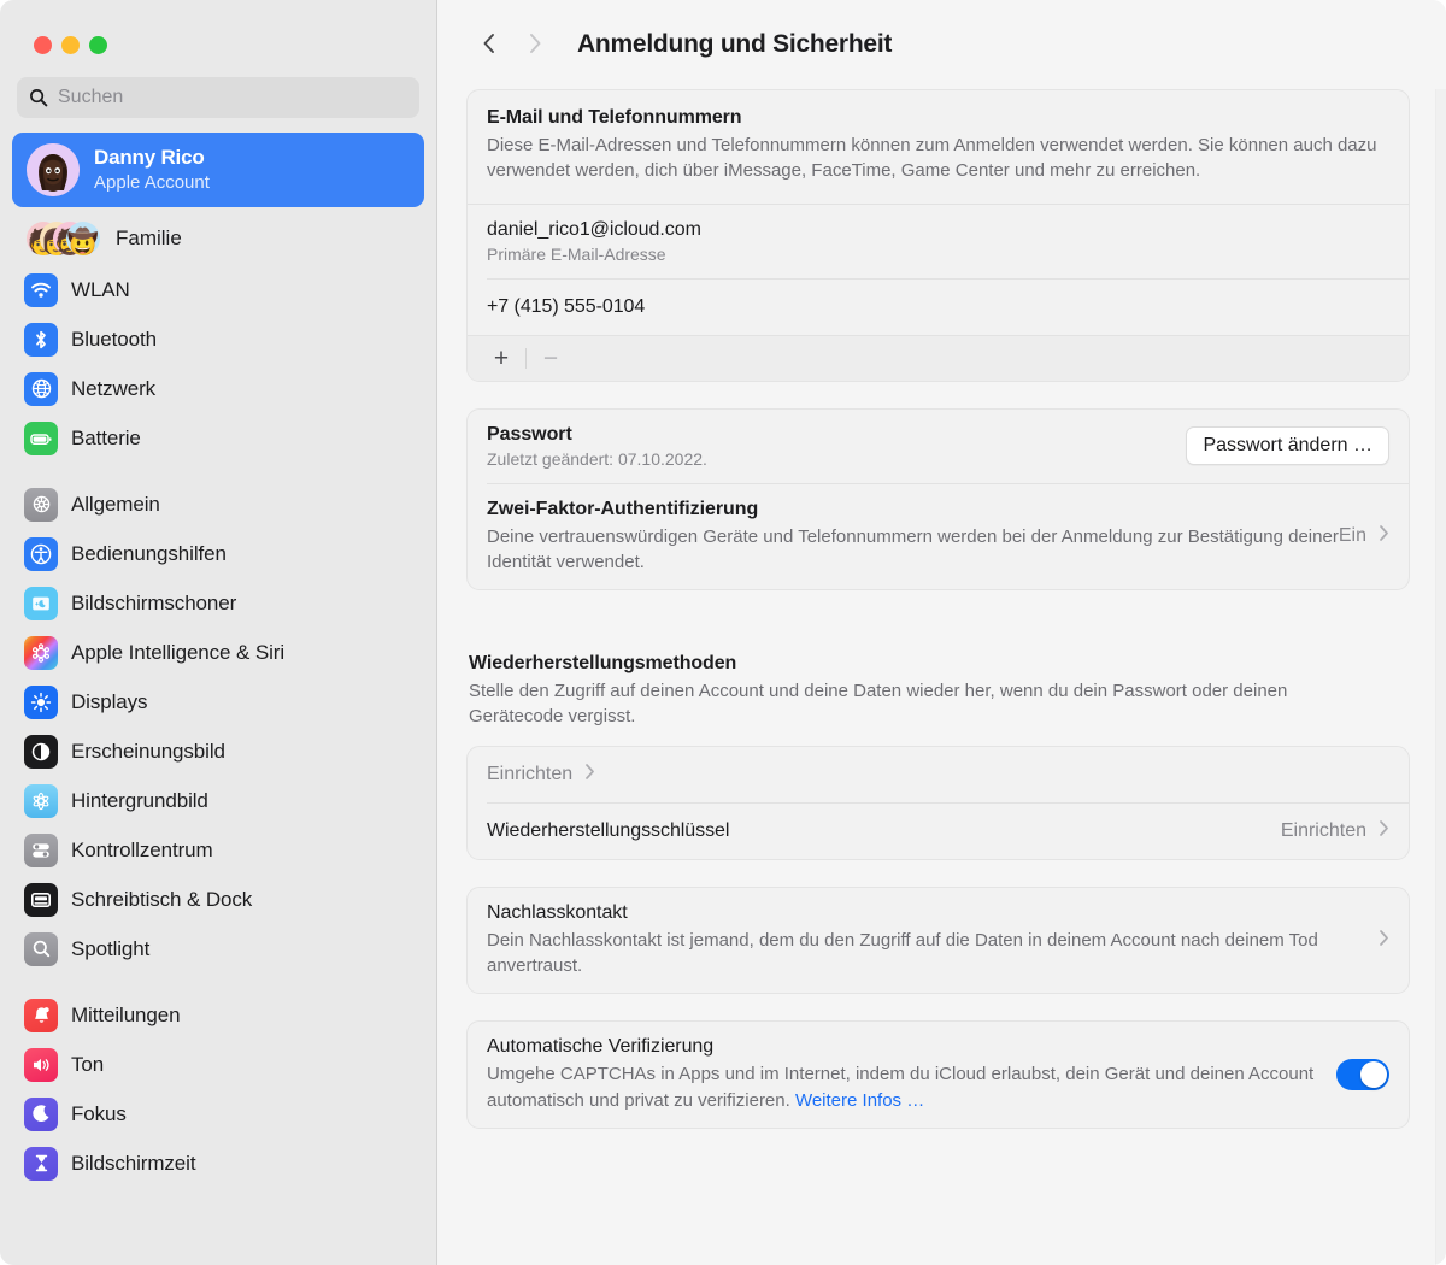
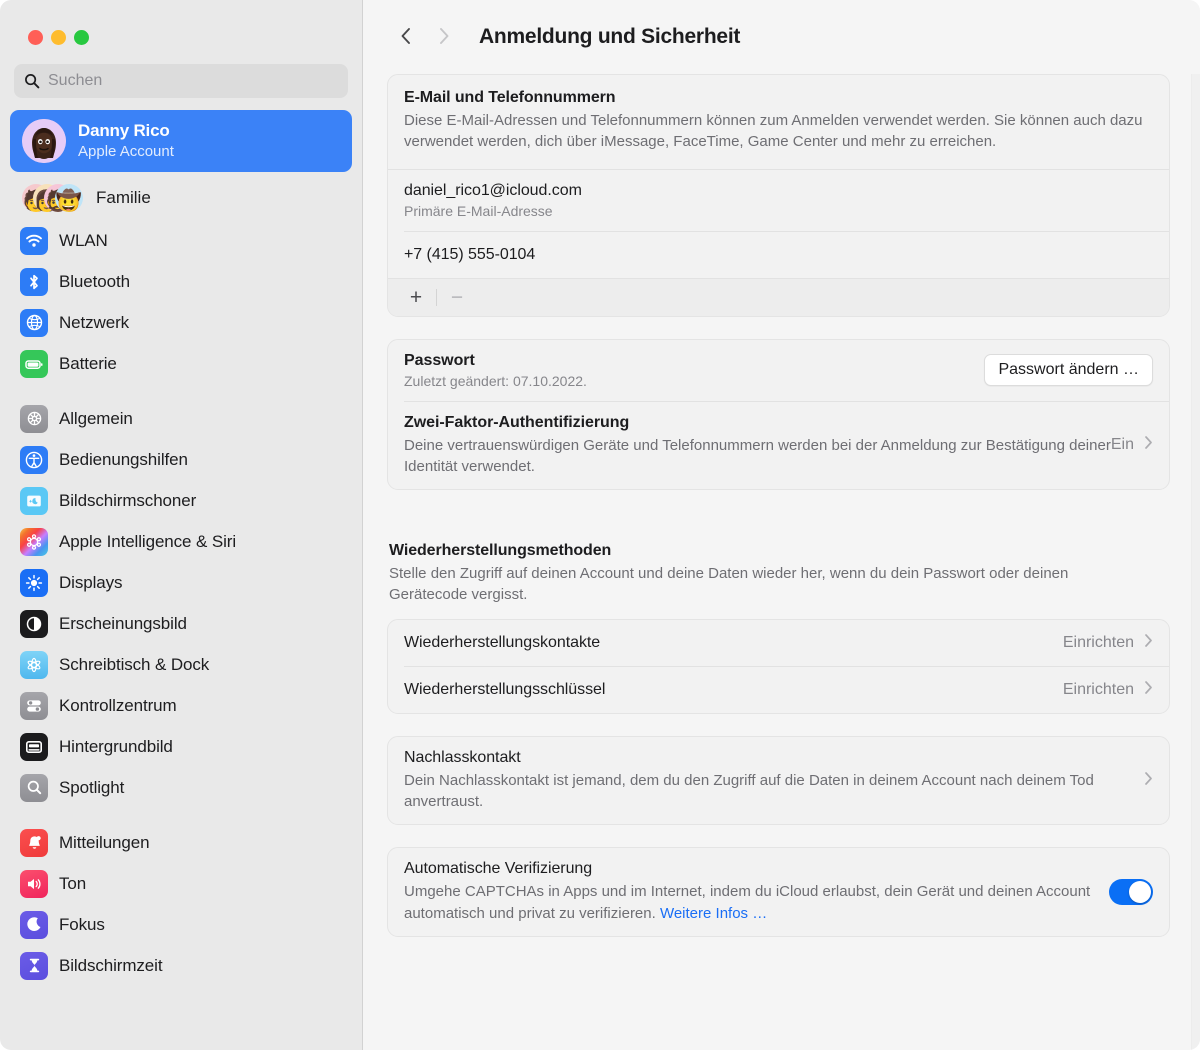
  Suchen
  Danny Rico
  Apple Account
  🤠
  Familie
  WLAN
  Bluetooth
  Netzwerk
  Batterie
  Allgemein
  Bedienungshilfen
  Bildschirmschoner
  Apple Intelligence & Siri
  Displays
  Erscheinungsbild
- Hintergrundbild
+ Schreibtisch & Dock
  Kontrollzentrum
- Schreibtisch & Dock
+ Hintergrundbild
  Spotlight
  Mitteilungen
  Ton
  Fokus
  Bildschirmzeit
  Anmeldung und Sicherheit
  E-Mail und Telefonnummern
  Diese E-Mail-Adressen und Telefonnummern können zum Anmelden verwendet werden. Sie können auch dazu verwendet werden, dich über iMessage, FaceTime, Game Center und mehr zu erreichen.
  daniel_rico1@icloud.com
  Primäre E-Mail-Adresse
  +7 (415) 555-0104
  +
  −
  Passwort
  Zuletzt geändert: 07.10.2022.
  Passwort ändern …
  Zwei-Faktor-Authentifizierung
  Deine vertrauenswürdigen Geräte und Telefonnummern werden bei der Anmeldung zur Bestätigung deiner Identität verwendet.
  Ein
  Wiederherstellungsmethoden
  Stelle den Zugriff auf deinen Account und deine Daten wieder her, wenn du dein Passwort oder deinen Gerätecode vergisst.
+ Wiederherstellungskontakte
  Einrichten
  Wiederherstellungsschlüssel
  Einrichten
  Nachlasskontakt
  Dein Nachlasskontakt ist jemand, dem du den Zugriff auf die Daten in deinem Account nach deinem Tod anvertraust.
  Automatische Verifizierung
  Umgehe CAPTCHAs in Apps und im Internet, indem du iCloud erlaubst, dein Gerät und deinen Account automatisch und privat zu verifizieren. Weitere Infos …
